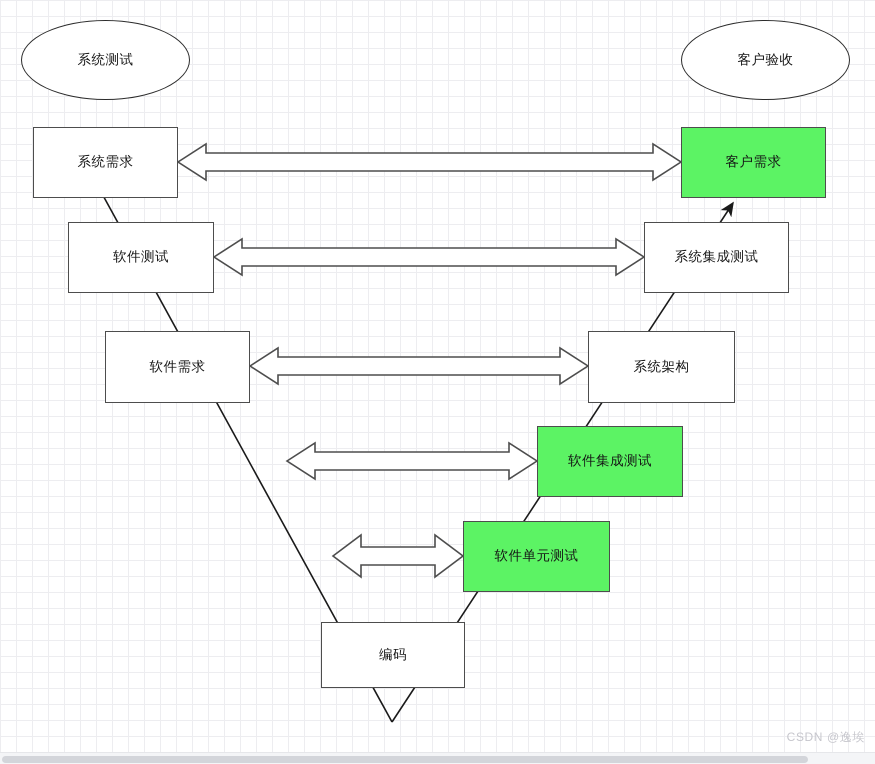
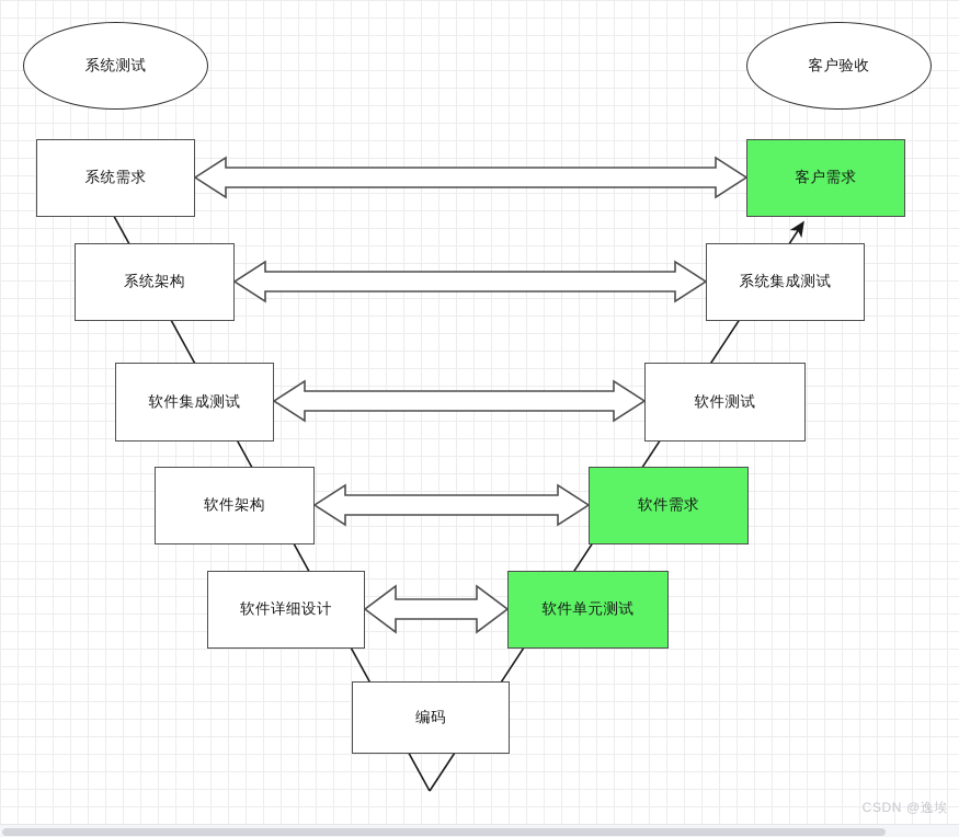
  系统测试
  客户验收
  系统需求
  客户需求
- 软件测试
+ 系统架构
  系统集成测试
- 软件需求
+ 软件集成测试
- 系统架构
+ 软件测试
+ 软件架构
- 软件集成测试
+ 软件需求
+ 软件详细设计
  软件单元测试
  编码
  CSDN @逸埃
